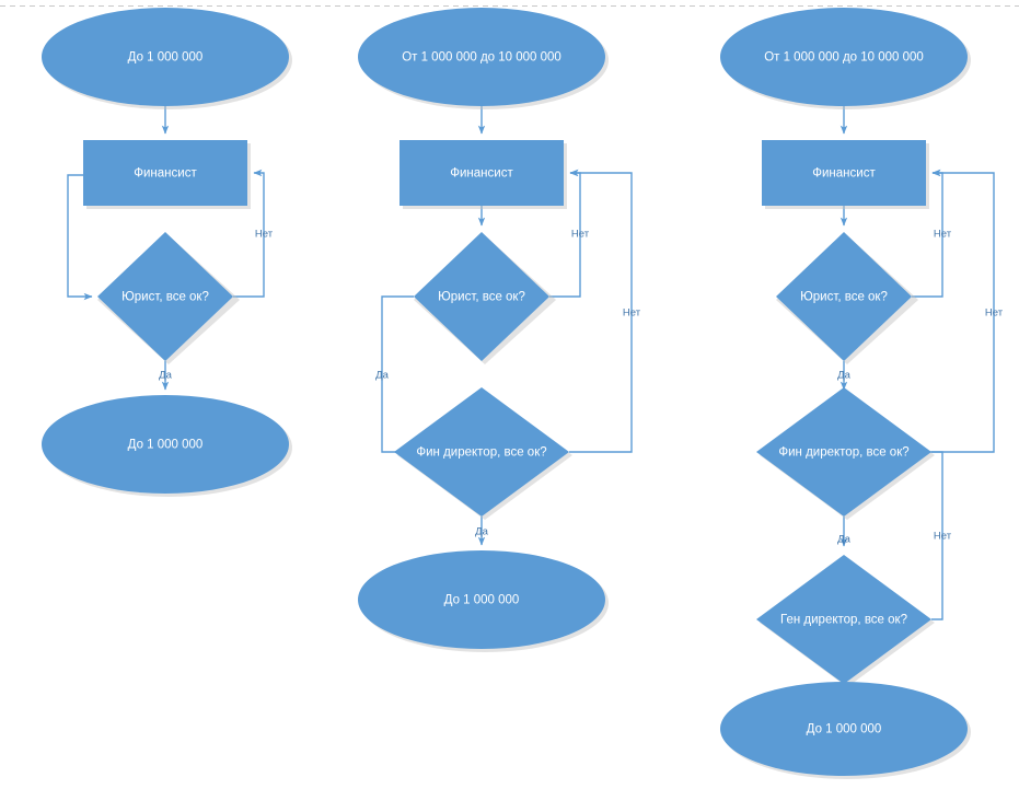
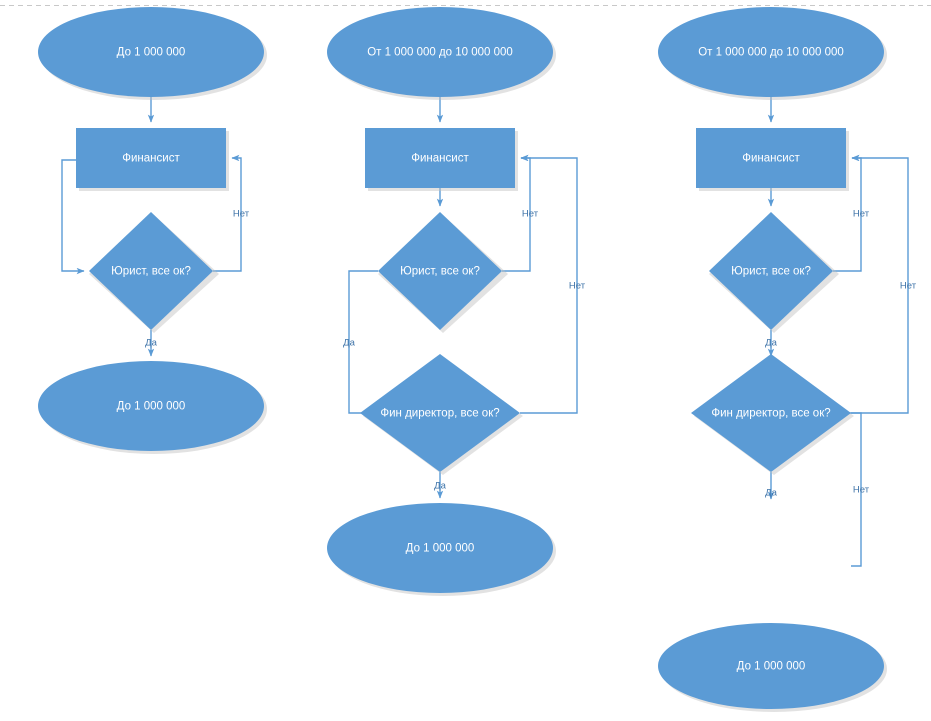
  До 1 000 000
  Финансист
  Юрист, все ок?
  До 1 000 000
  Нет
  Да
  От 1 000 000 до 10 000 000
  Финансист
  Юрист, все ок?
  Фин директор, все ок?
  До 1 000 000
  Нет
  Да
  Нет
  Да
  От 1 000 000 до 10 000 000
  Финансист
  Юрист, все ок?
  Фин директор, все ок?
- Ген директор, все ок?
  До 1 000 000
  Нет
  Да
  Нет
  Да
  Нет
